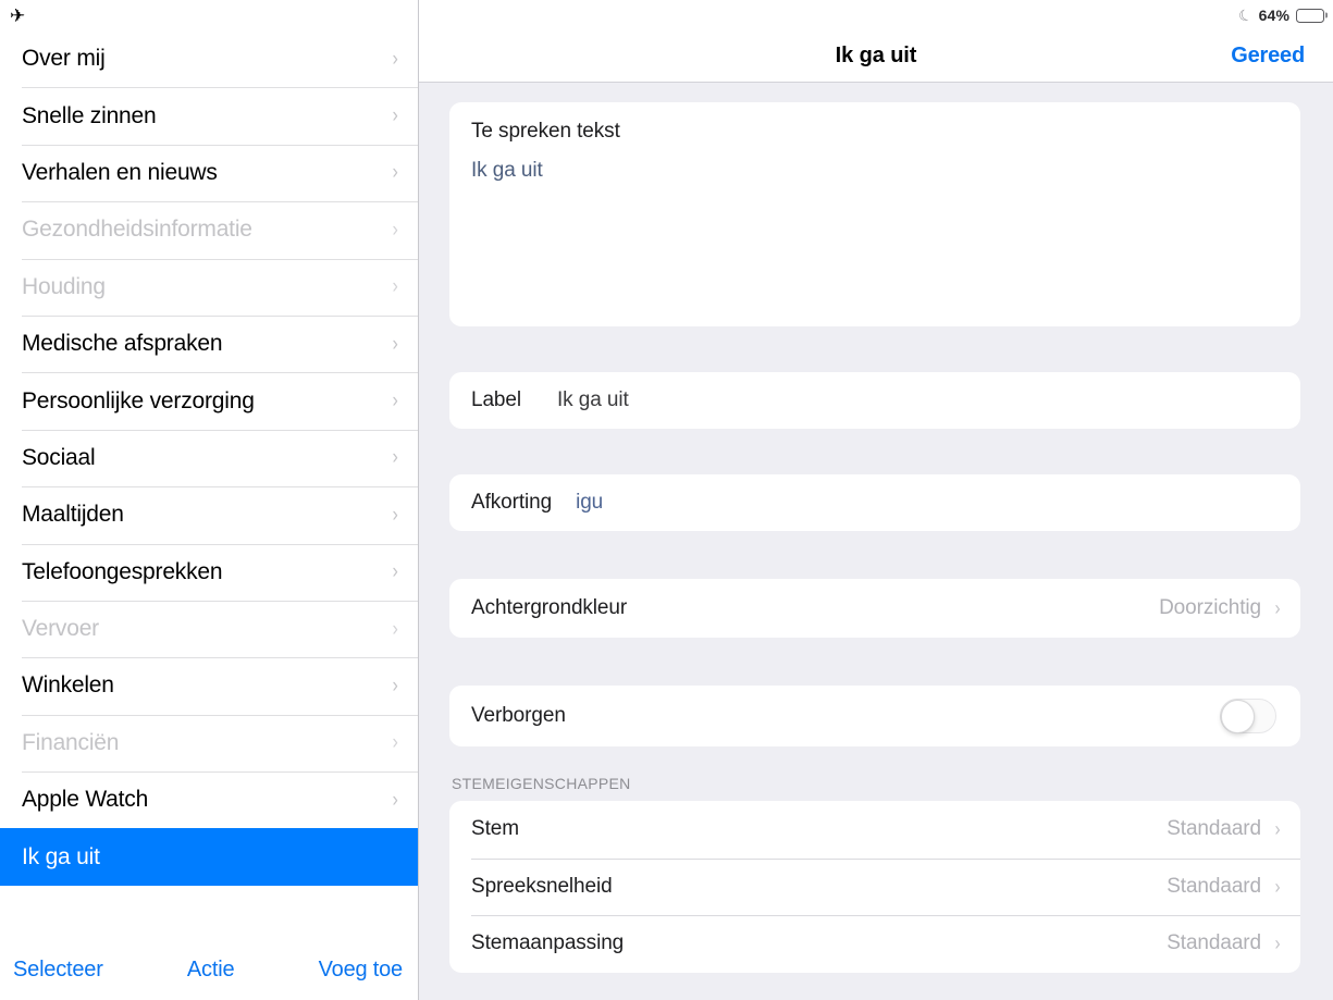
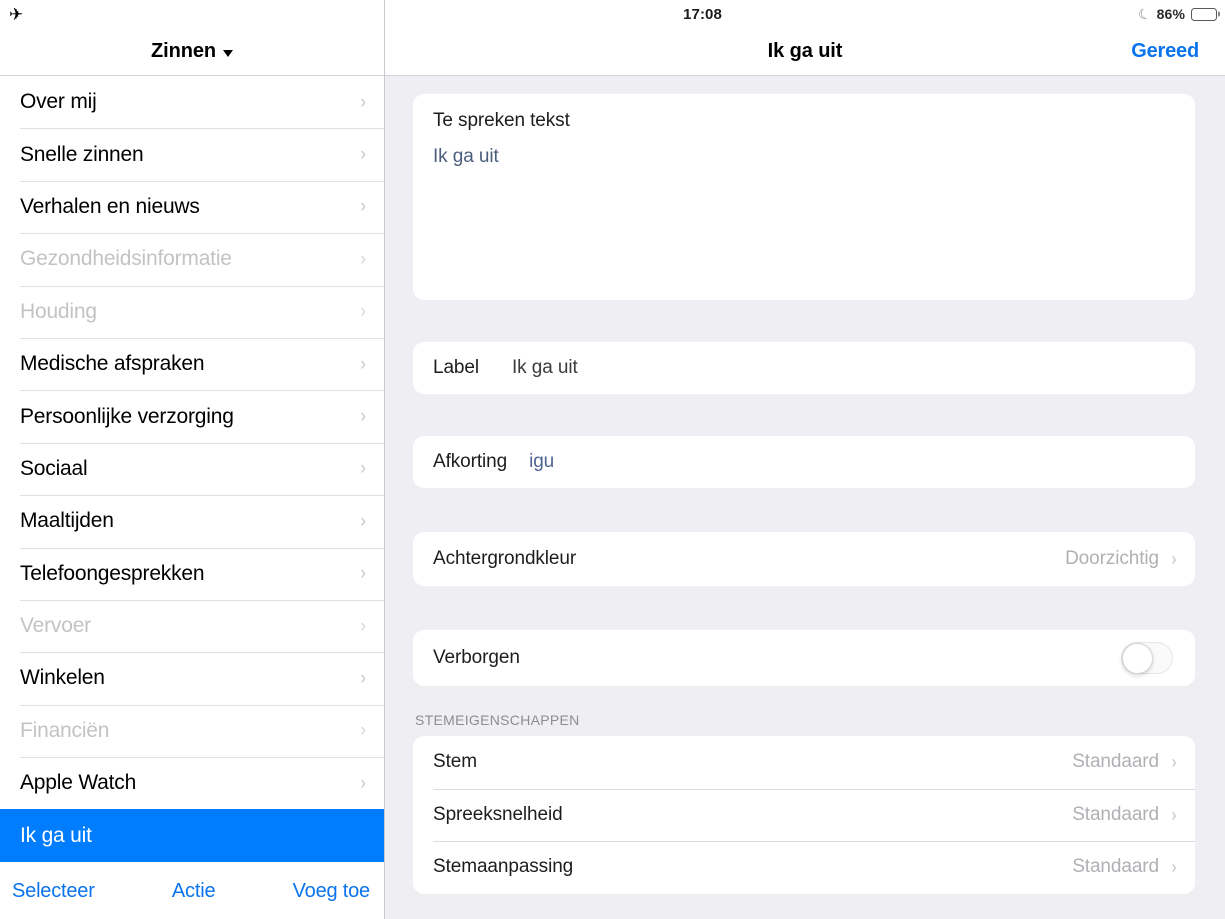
  ✈
+ Zinnen
  Over mij
  ›
  Snelle zinnen
  ›
  Verhalen en nieuws
  ›
  Gezondheidsinformatie
  ›
  Houding
  ›
  Medische afspraken
  ›
  Persoonlijke verzorging
  ›
  Sociaal
  ›
  Maaltijden
  ›
  Telefoongesprekken
  ›
  Vervoer
  ›
  Winkelen
  ›
  Financiën
  ›
  Apple Watch
  ›
  Ik ga uit
  Selecteer
  Actie
  Voeg toe
+ 17:08
- 64%
+ 86%
  Ik ga uit
  Gereed
  Te spreken tekst
  Ik ga uit
  Label
  Ik ga uit
  Afkorting
  igu
  Achtergrondkleur
  Doorzichtig
  ›
  Verborgen
  STEMEIGENSCHAPPEN
  Stem
  Standaard
  ›
  Spreeksnelheid
  Standaard
  ›
  Stemaanpassing
  Standaard
  ›
